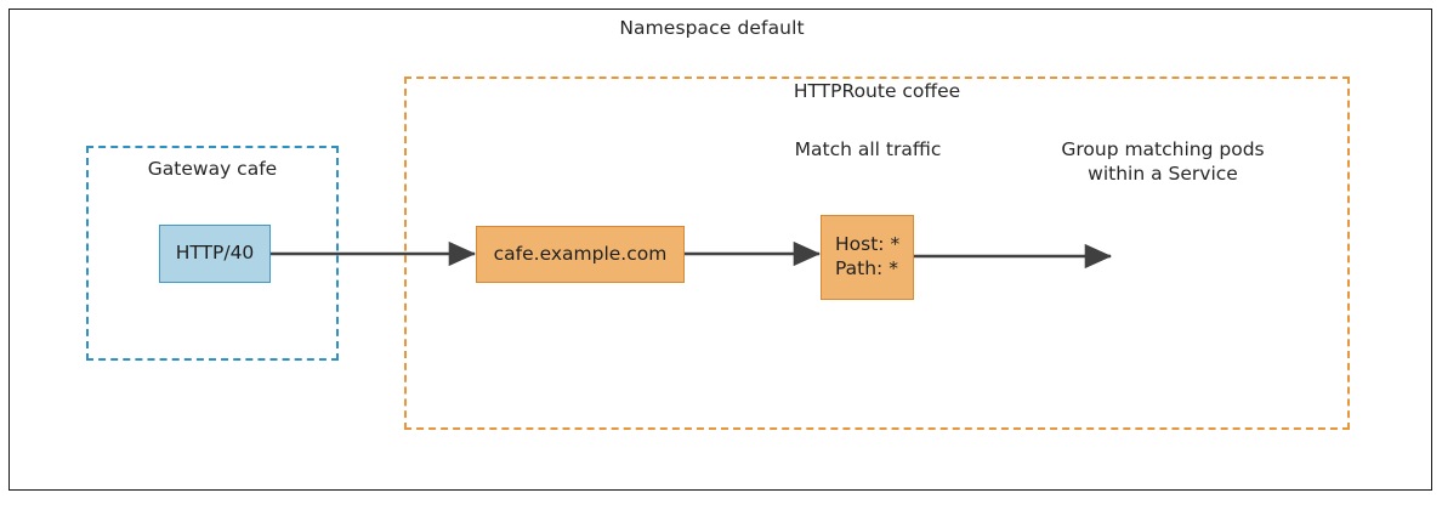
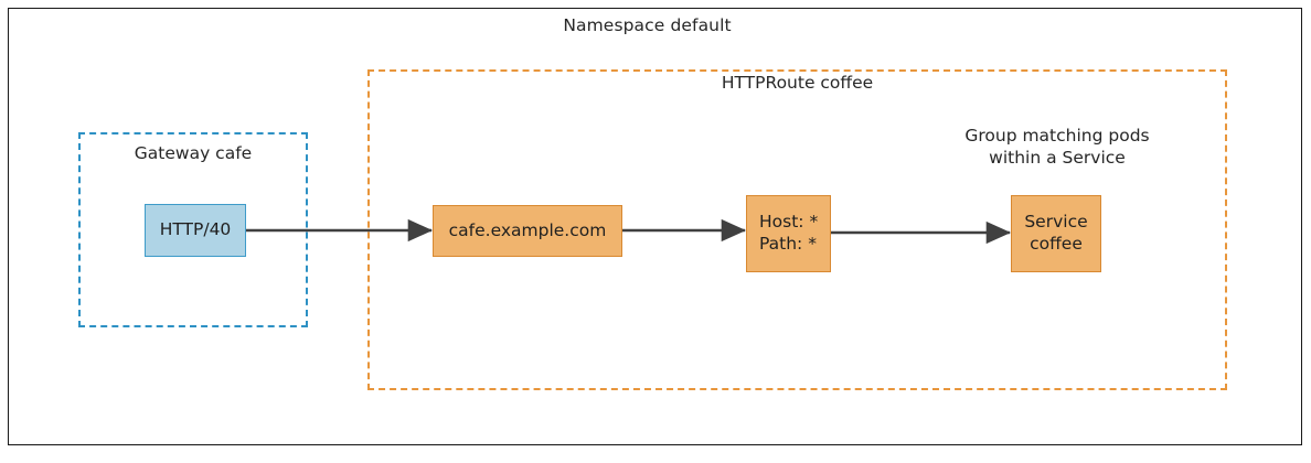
  Namespace default
  Gateway cafe
  HTTPRoute coffee
  HTTP/40
  cafe.example.com
- Match all traffic
  Host: *
  Path: *
  Group matching pods within a Service
+ Service
+ coffee
